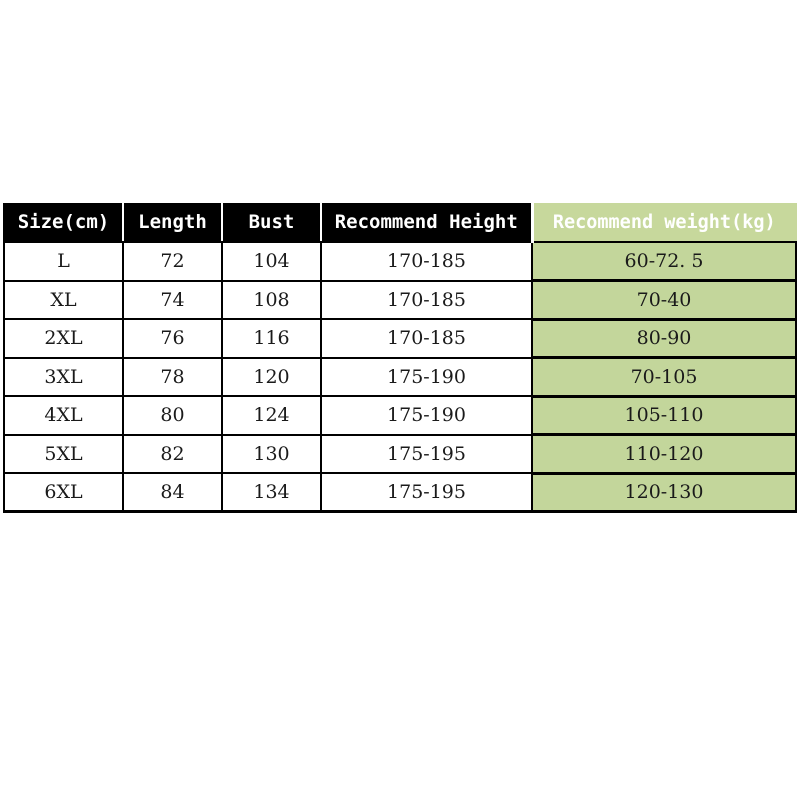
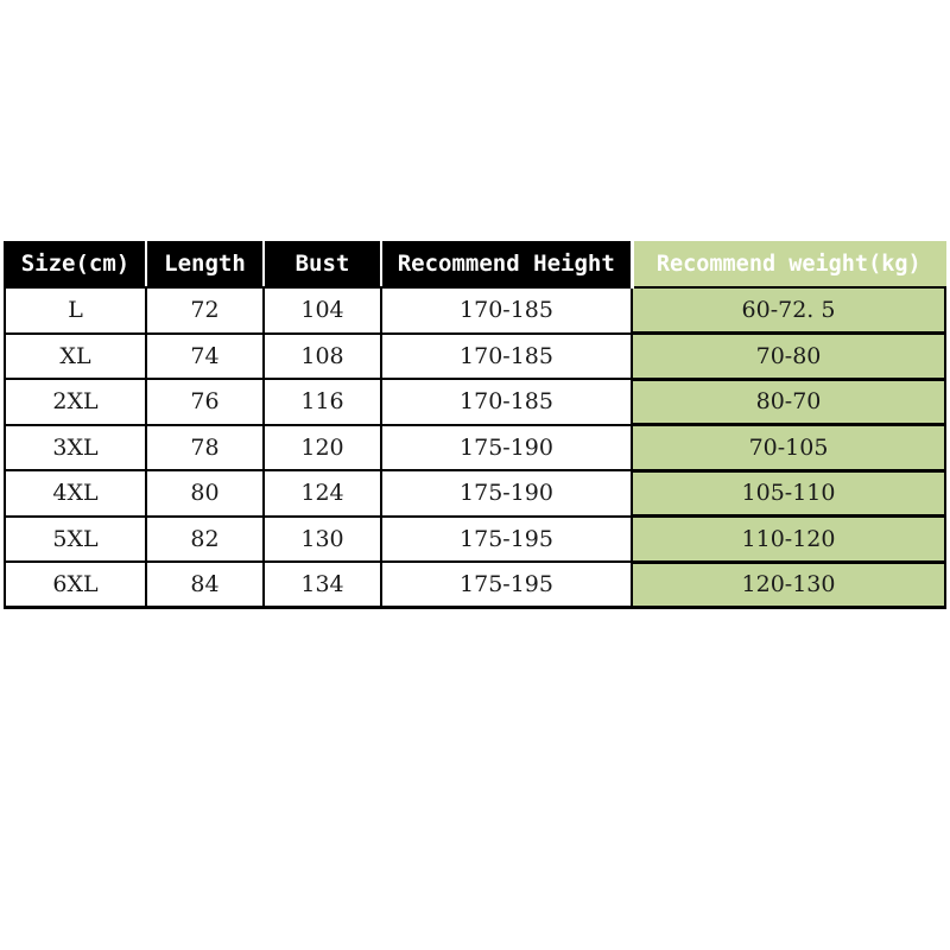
  Size(cm)	Length	Bust	Recommend Height	Recommend weight(kg)
  L	72	104	170-185	60-72. 5
- XL	74	108	170-185	70-40
+ XL	74	108	170-185	70-80
- 2XL	76	116	170-185	80-90
+ 2XL	76	116	170-185	80-70
  3XL	78	120	175-190	70-105
  4XL	80	124	175-190	105-110
  5XL	82	130	175-195	110-120
  6XL	84	134	175-195	120-130
